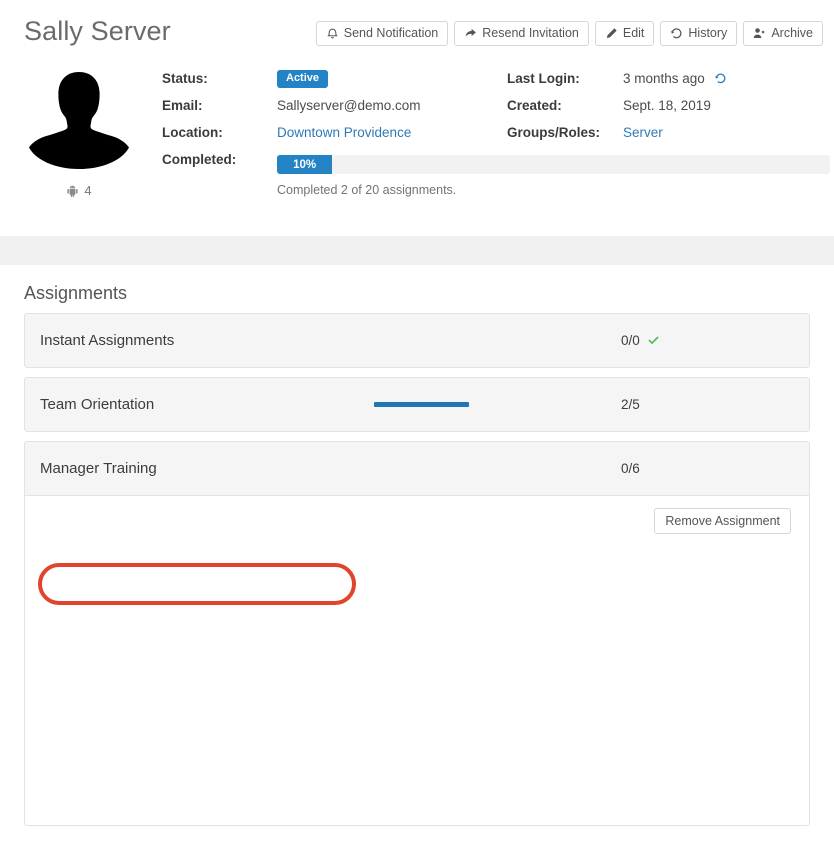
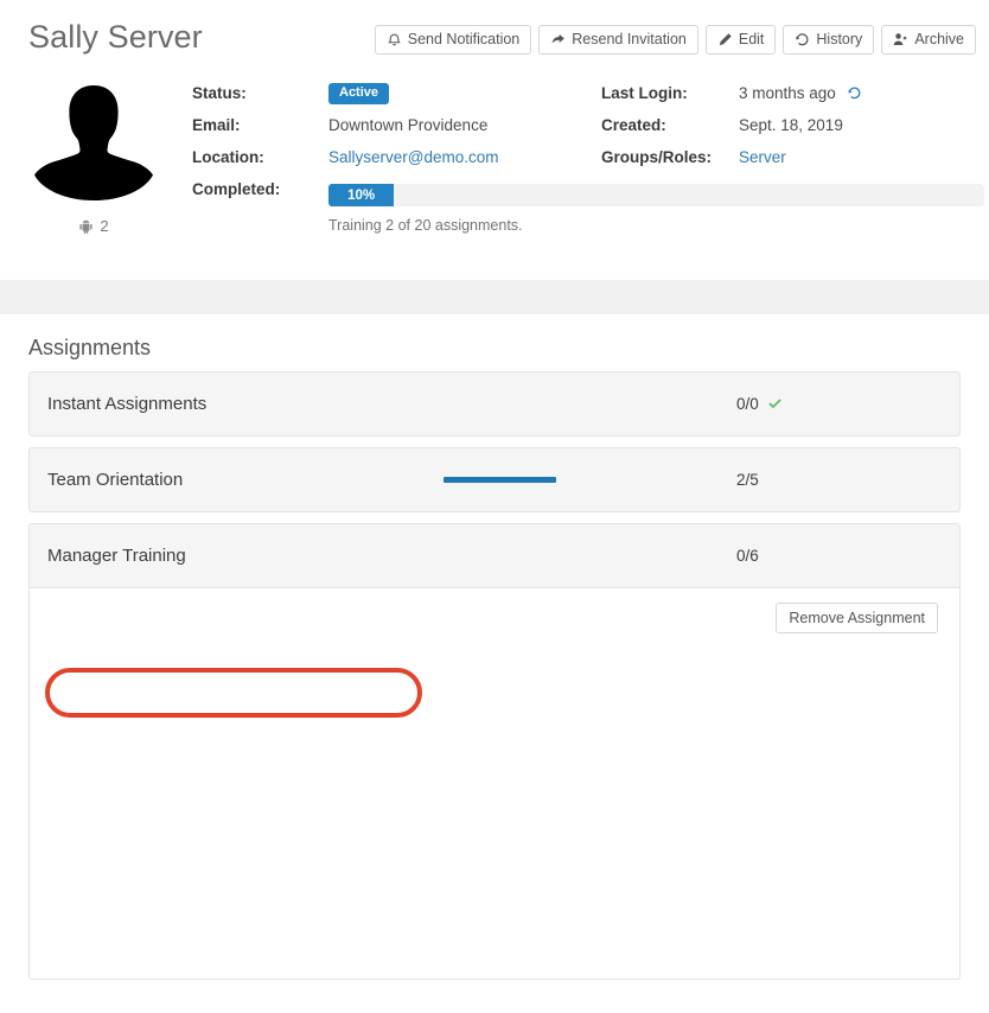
  Sally Server
  Send Notification
  Resend Invitation
  Edit
  History
  Archive
- 4
+ 2
  Status:
  Active
  Email:
- Sallyserver@demo.com
+ Downtown Providence
  Location:
- Downtown Providence
+ Sallyserver@demo.com
  Completed:
  Last Login:
  3 months ago
  Created:
  Sept. 18, 2019
  Groups/Roles:
  Server
  10%
- Completed 2 of 20 assignments.
+ Training 2 of 20 assignments.
  Assignments
  Instant Assignments
  0/0
  Team Orientation
  2/5
  Manager Training
  0/6
  Remove Assignment
